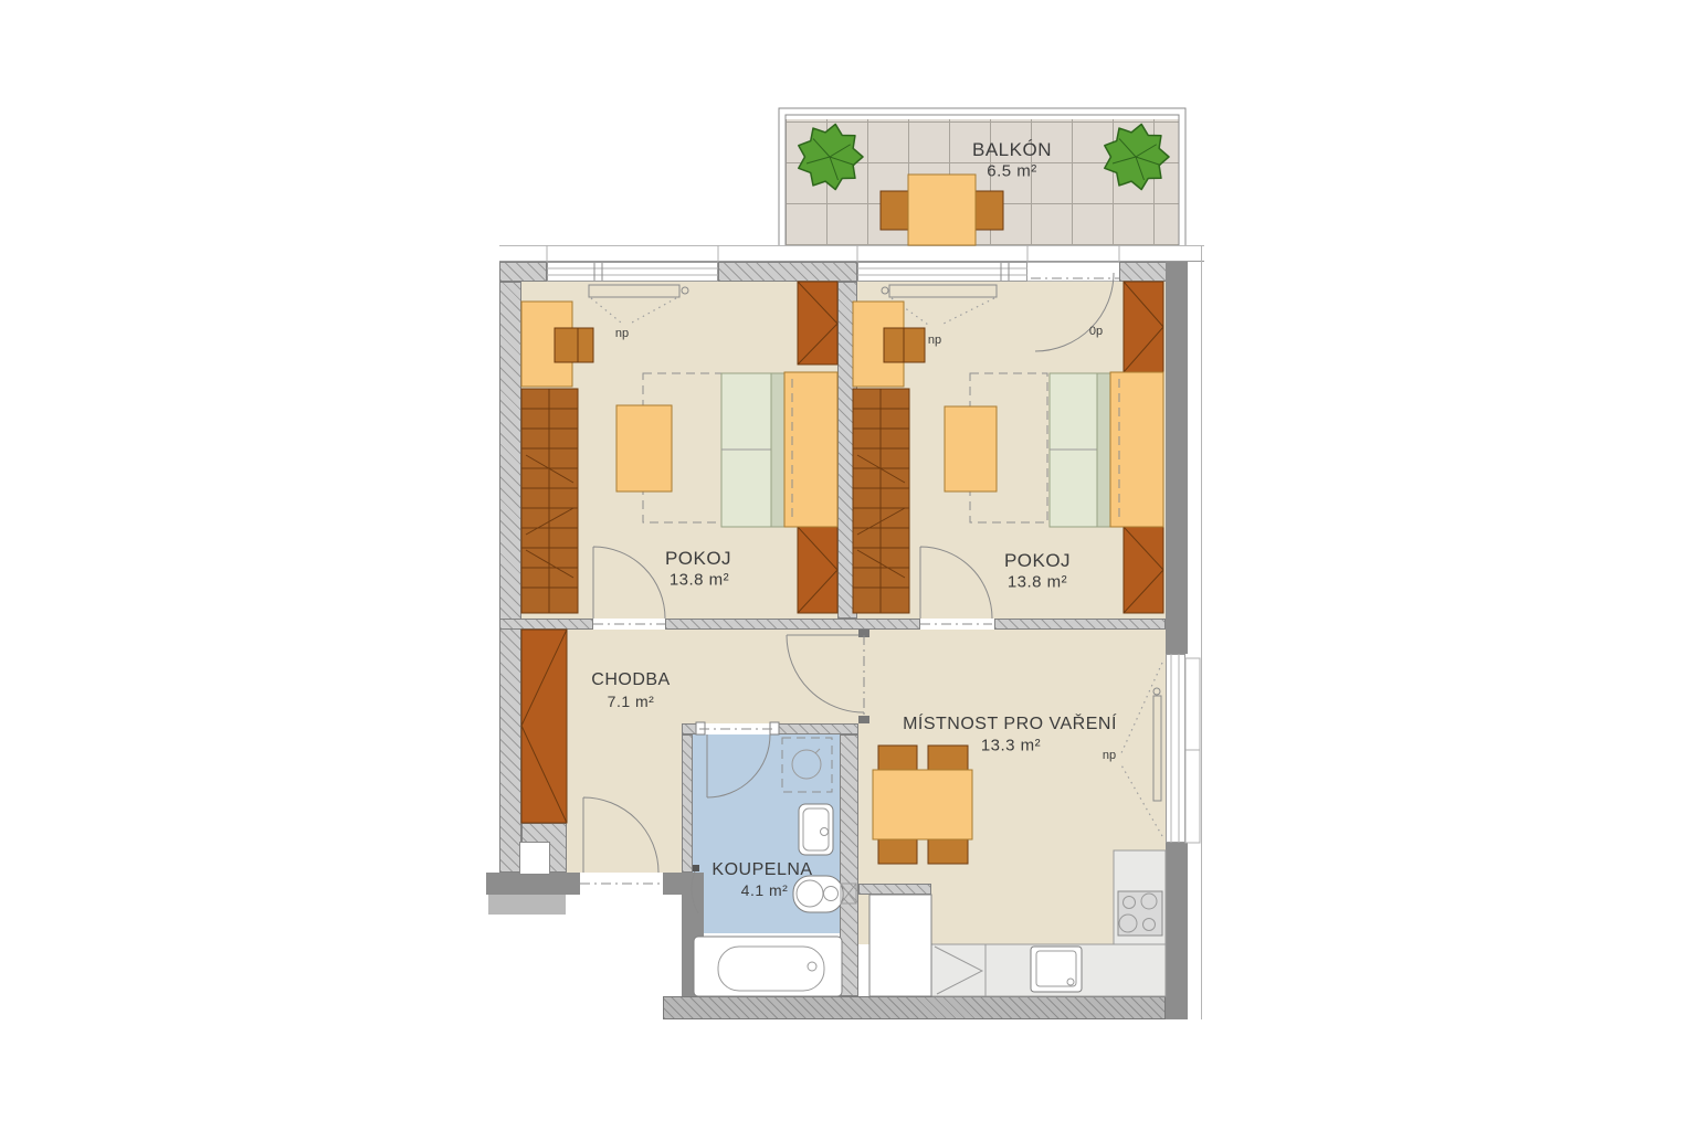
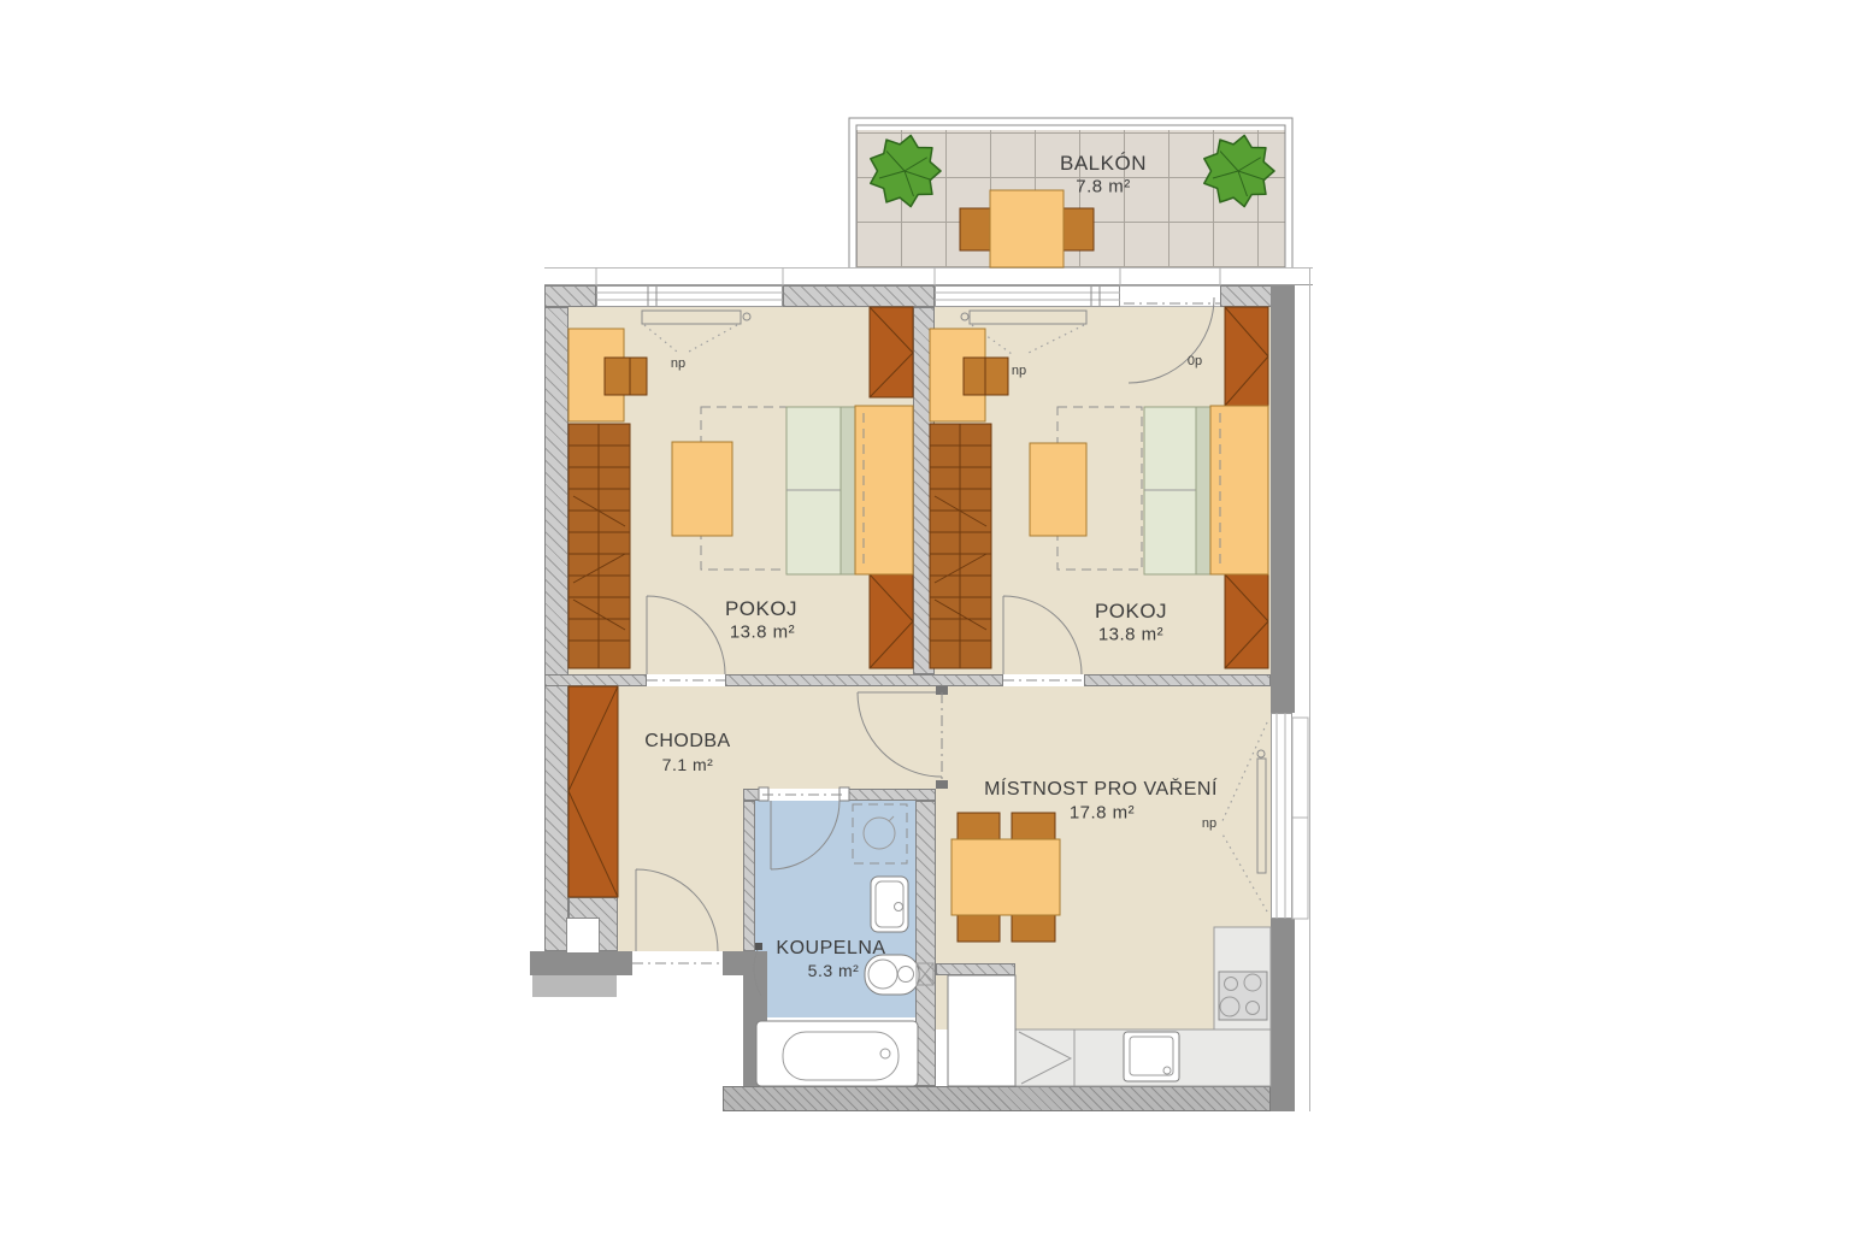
  BALKÓN
- 6.5 m²
+ 7.8 m²
  POKOJ
  13.8 m²
  POKOJ
  13.8 m²
  CHODBA
  7.1 m²
  KOUPELNA
- 4.1 m²
+ 5.3 m²
  MÍSTNOST PRO VAŘENÍ
- 13.3 m²
+ 17.8 m²
  np
  np
  np
  0p
